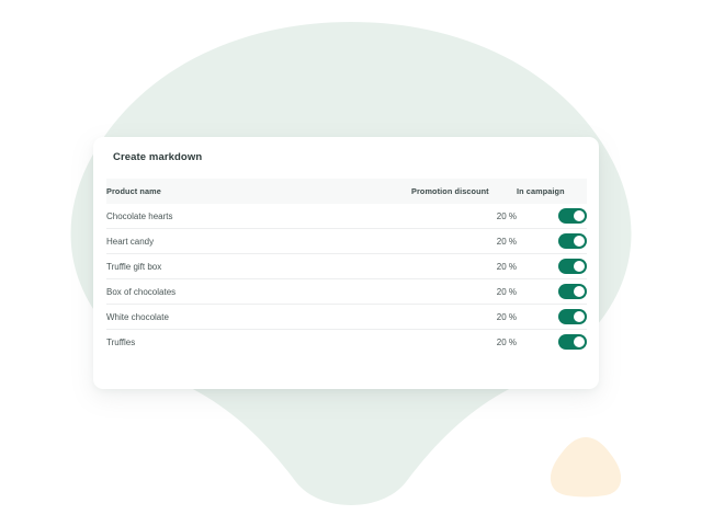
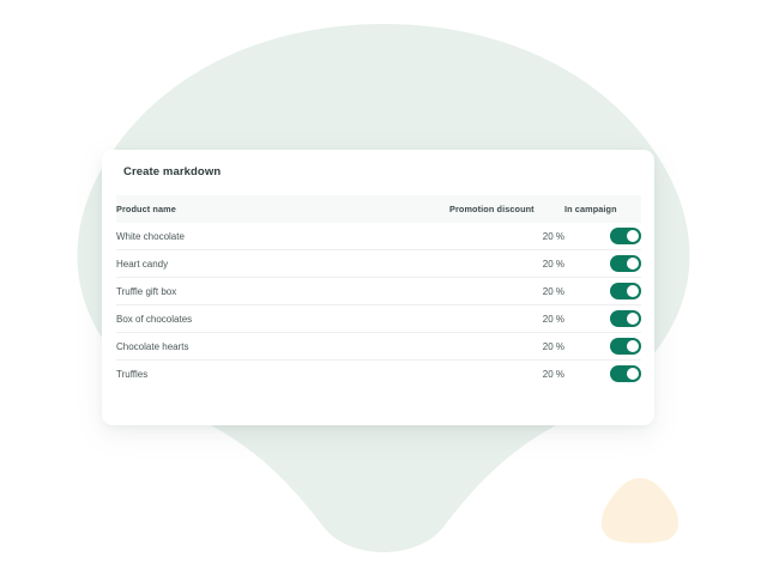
  Create markdown
  Product name	Promotion discount	In campaign
- Chocolate hearts	20 %
+ White chocolate	20 %
  Heart candy	20 %
  Truffle gift box	20 %
  Box of chocolates	20 %
- White chocolate	20 %
+ Chocolate hearts	20 %
  Truffles	20 %
